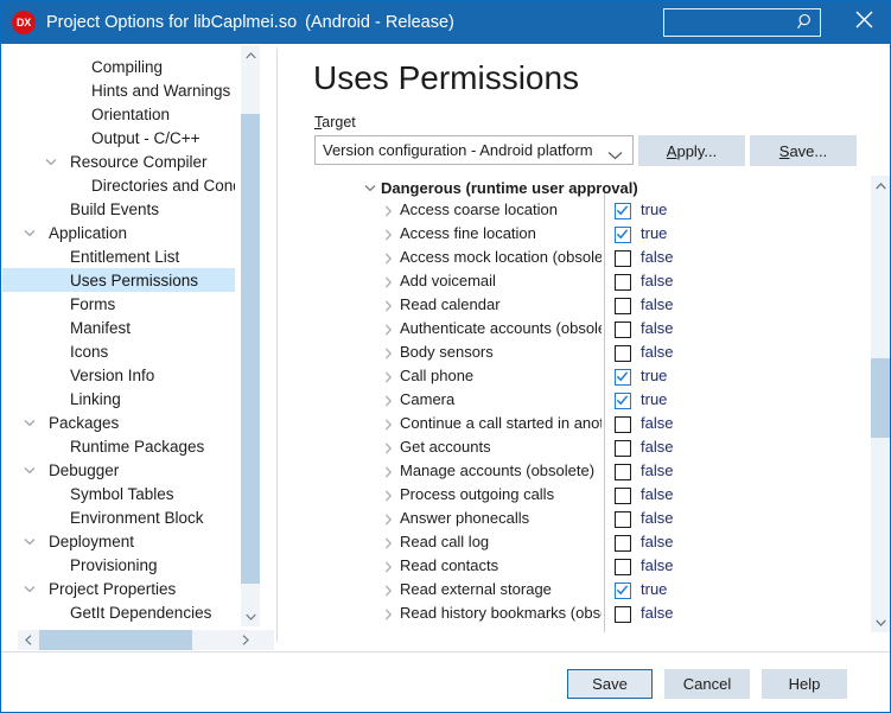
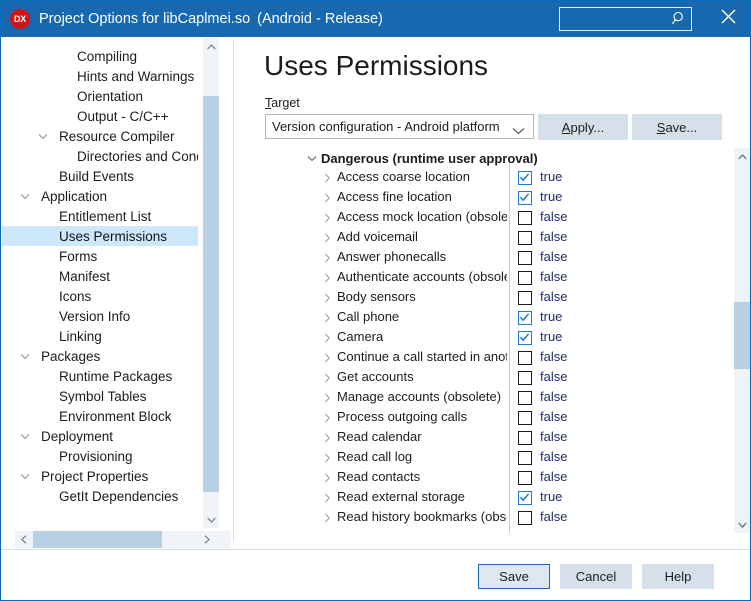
  DX
  Project Options for libCaplmei.so
  (Android - Release)
  Compiling
  Hints and Warnings
  Orientation
  Output - C/C++
  Resource Compiler
  Directories and Con
  Build Events
  Application
  Entitlement List
  Uses Permissions
  Forms
  Manifest
  Icons
  Version Info
  Linking
  Packages
  Runtime Packages
- Debugger
  Symbol Tables
  Environment Block
  Deployment
  Provisioning
  Project Properties
  GetIt Dependencies
  Uses Permissions
  Target
  Version configuration - Android platform
  A
  pply...
  S
  ave...
  Dangerous (runtime user approval)
  Access coarse location
  true
  Access fine location
  true
  Access mock location (obsole
  false
  Add voicemail
  false
- Read calendar
+ Answer phonecalls
  false
  Authenticate accounts (obsol
  false
  Body sensors
  false
  Call phone
  true
  Camera
  true
  Continue a call started in ano
  false
  Get accounts
  false
  Manage accounts (obsolete)
  false
  Process outgoing calls
  false
- Answer phonecalls
+ Read calendar
  false
  Read call log
  false
  Read contacts
  false
  Read external storage
  true
  Read history bookmarks (obs
  false
  Save
  Cancel
  Help
